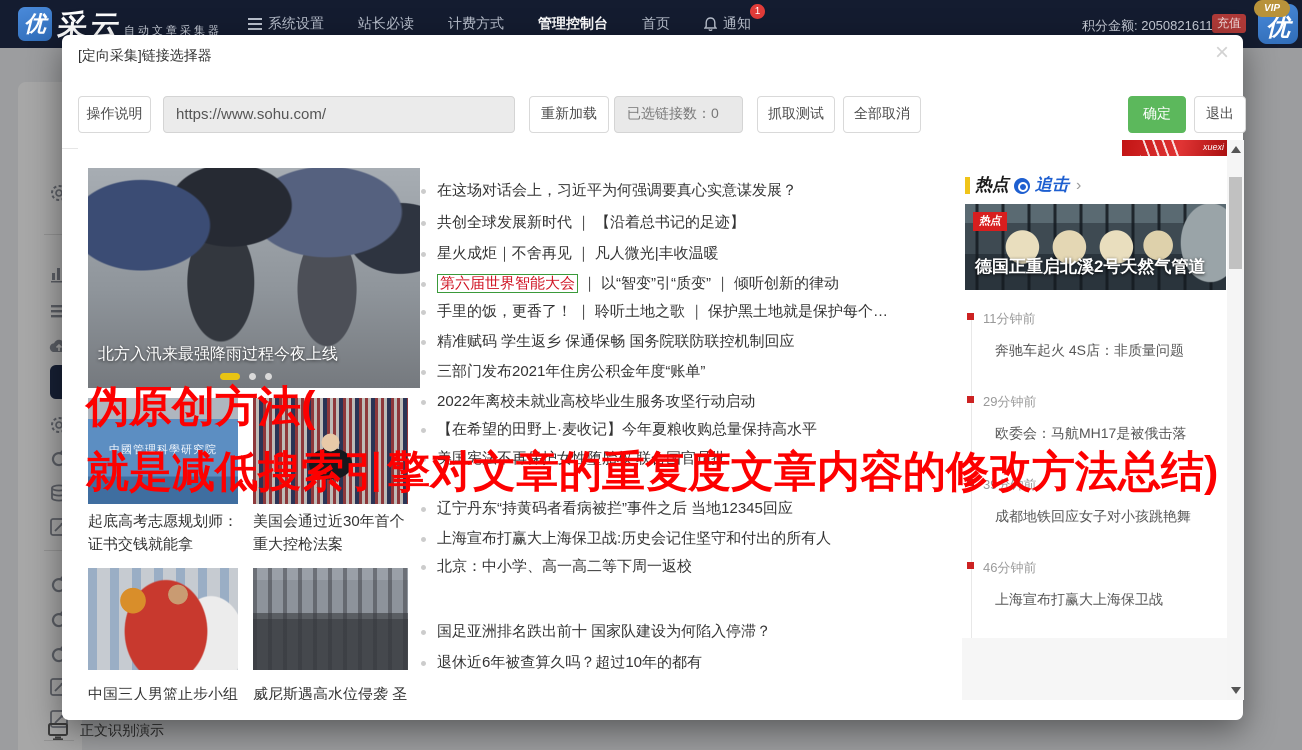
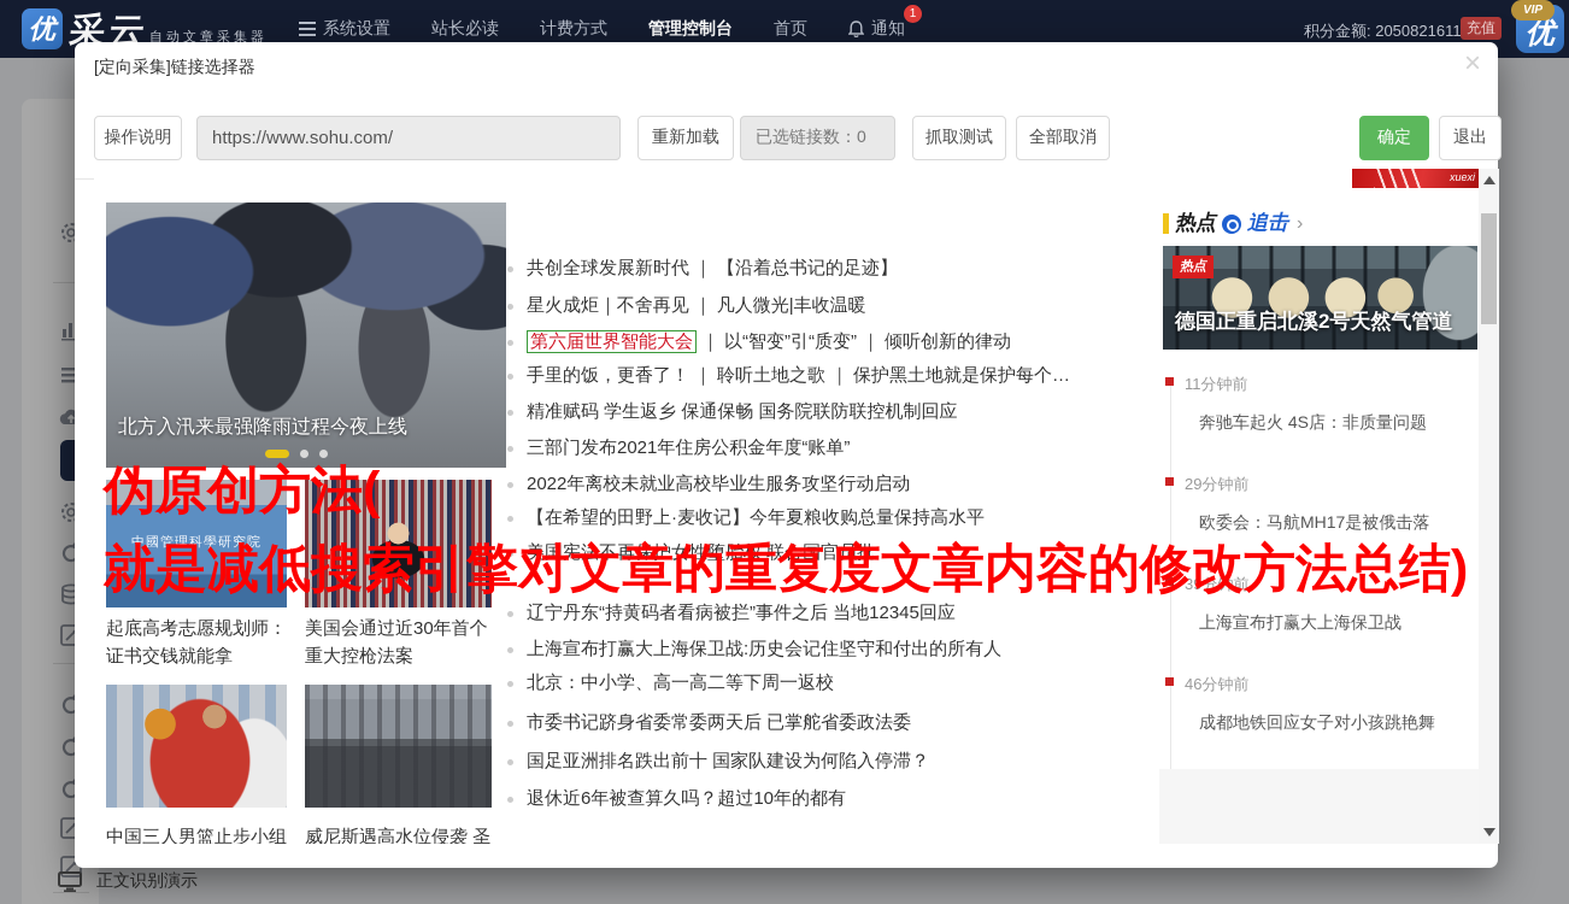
  优
  自动文章采集器
  系统设置
  站长必读
  计费方式
  管理控制台
  首页
  通知
  1
  积分金额: 2050821611
  充值
  优
  VIP
  正文识别演示
  [定向采集]链接选择器
  ×
  操作说明
  https://www.sohu.com/
  重新加载
  已选链接数：0
  抓取测试
  全部取消
  确定
  退出
  xuexi
  北方入汛来最强降雨过程今夜上线
  中國管理科學研究院
  起底高考志愿规划师：证书交钱就能拿
  美国会通过近30年首个重大控枪法案
  中国三人男篮止步小组
  威尼斯遇高水位侵袭 圣
- 在这场对话会上，习近平为何强调要真心实意谋发展？
  共创全球发展新时代 ｜ 【沿着总书记的足迹】
  星火成炬｜不舍再见 ｜ 凡人微光|丰收温暖
  第六届世界智能大会 ｜ 以“智变”引“质变” ｜ 倾听创新的律动
  手里的饭，更香了！ ｜ 聆听土地之歌 ｜ 保护黑土地就是保护每个…
  精准赋码 学生返乡 保通保畅 国务院联防联控机制回应
  三部门发布2021年住房公积金年度“账单”
  2022年离校未就业高校毕业生服务攻坚行动启动
  【在希望的田野上·麦收记】今年夏粮收购总量保持高水平
  美国宪法不再保护女性堕胎权 联合国官员批
  辽宁丹东“持黄码者看病被拦”事件之后 当地12345回应
  上海宣布打赢大上海保卫战:历史会记住坚守和付出的所有人
  北京：中小学、高一高二等下周一返校
+ 市委书记跻身省委常委两天后 已掌舵省委政法委
  国足亚洲排名跌出前十 国家队建设为何陷入停滞？
  退休近6年被查算久吗？超过10年的都有
  热点
  追击
  ›
  热点
  德国正重启北溪2号天然气管道
  11分钟前
  奔驰车起火 4S店：非质量问题
  29分钟前
  欧委会：马航MH17是被俄击落
  39分钟前
- 成都地铁回应女子对小孩跳艳舞
+ 上海宣布打赢大上海保卫战
  46分钟前
- 上海宣布打赢大上海保卫战
+ 成都地铁回应女子对小孩跳艳舞
  伪原创方法(
  就是减低搜索引擎对文章的重复度文章内容的修改方法总结)
